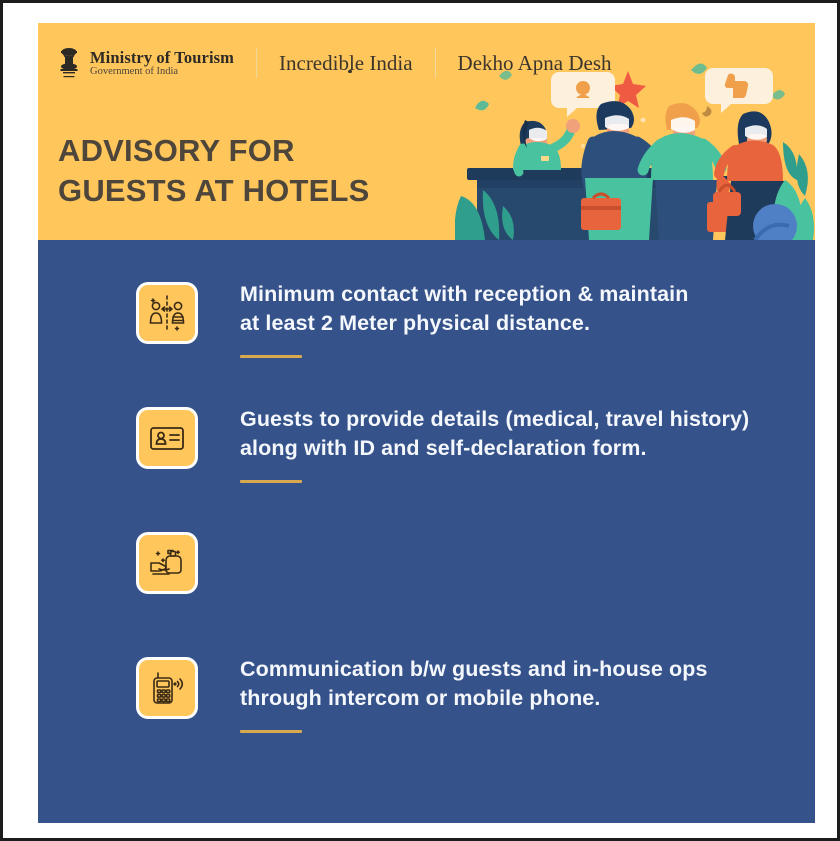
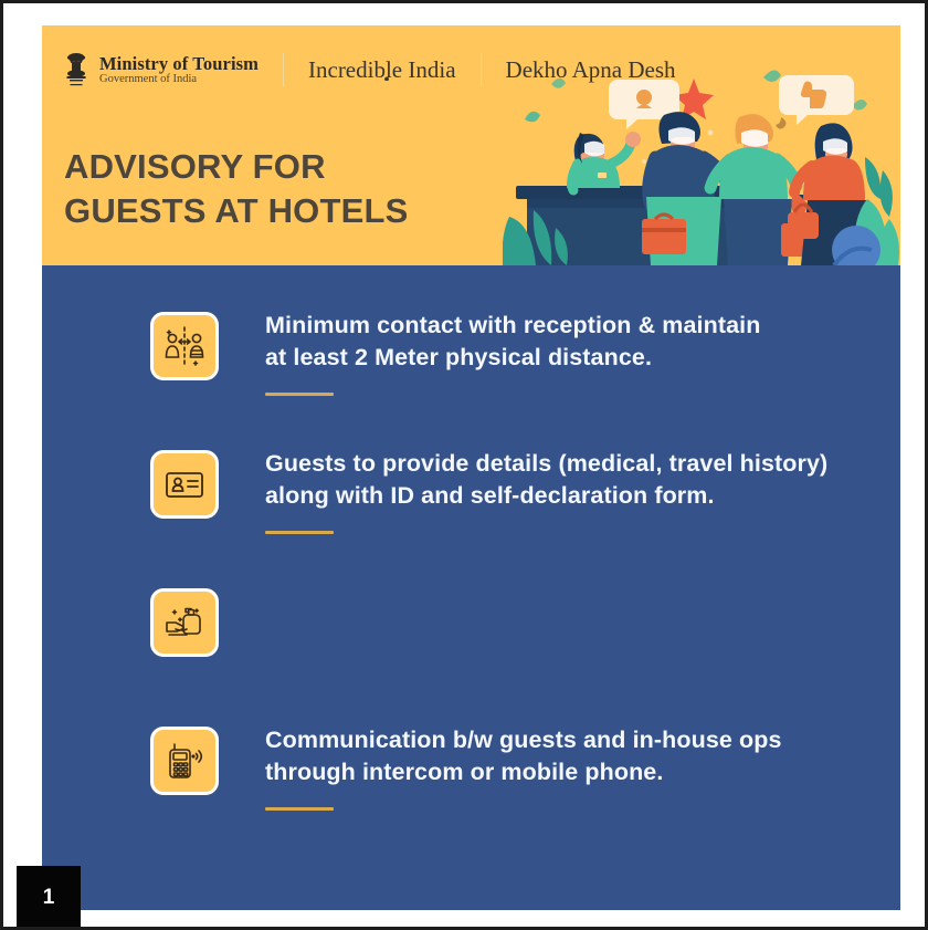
  Ministry of Tourism
  Government of India
  Incredible India
  Dekho Apna Desh
  ADVISORY FOR
  GUESTS AT HOTELS
  Minimum contact with reception & maintain
  at least 2 Meter physical distance.
  Guests to provide details (medical, travel history)
  along with ID and self-declaration form.
  Communication b/w guests and in-house ops
  through intercom or mobile phone.
+ 1
